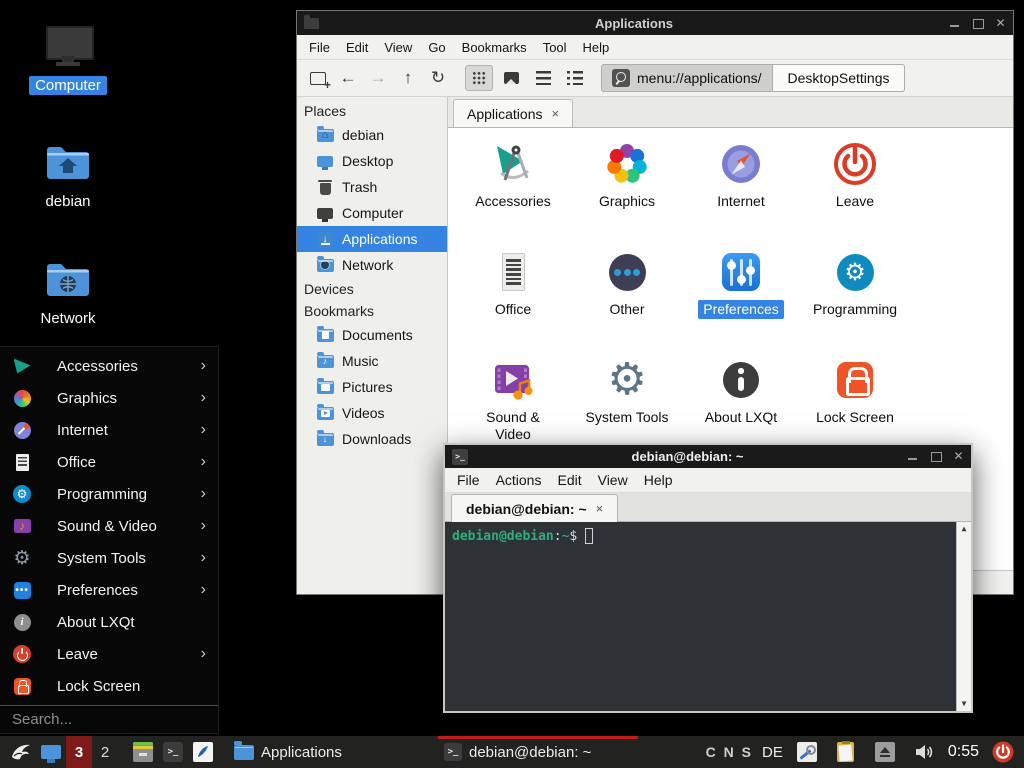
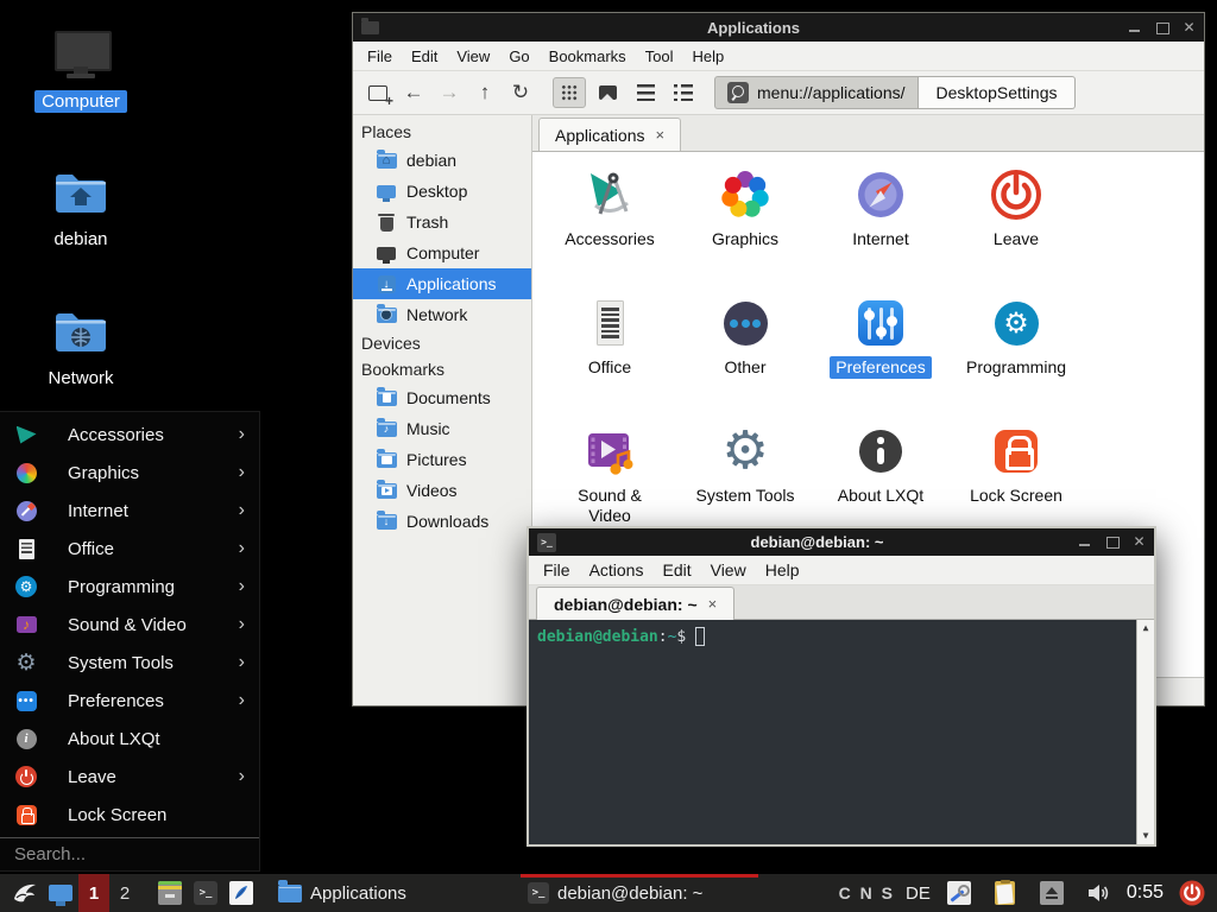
  Computer
  debian
  Network
  Accessories
  ›
  Graphics
  ›
  Internet
  ›
  Office
  ›
  ⚙
  Programming
  ›
  ♪
  Sound & Video
  ›
  ⚙
  System Tools
  ›
  •••
  Preferences
  ›
  i
  About LXQt
  Leave
  ›
  Lock Screen
  Search...
  Applications
  ✕
  File
  Edit
  View
  Go
  Bookmarks
  Tool
  Help
  ←
  →
  ↑
  ↻
  menu://applications/
  DesktopSettings
  Places
  ⌂
  debian
  Desktop
  Trash
  Computer
  ↓
  Applications
  Network
  Devices
  Bookmarks
  Documents
  ♪
  Music
  Pictures
  Videos
  ↓
  Downloads
  Applications
  ×
  Accessories
  Graphics
  Internet
  Leave
  Office
  Other
  Preferences
  ⚙
  Programming
  Sound & Video
  ⚙
  System Tools
  About LXQt
  Lock Screen
  >_
  debian@debian: ~
  ✕
  File
  Actions
  Edit
  View
  Help
  debian@debian: ~
  ×
  debian@debian
  :
  ~
  $
  ▲
  ▼
- 3
+ 1
  2
  >_
  Applications
  >_
  debian@debian: ~
  C N S
  DE
  0:55
